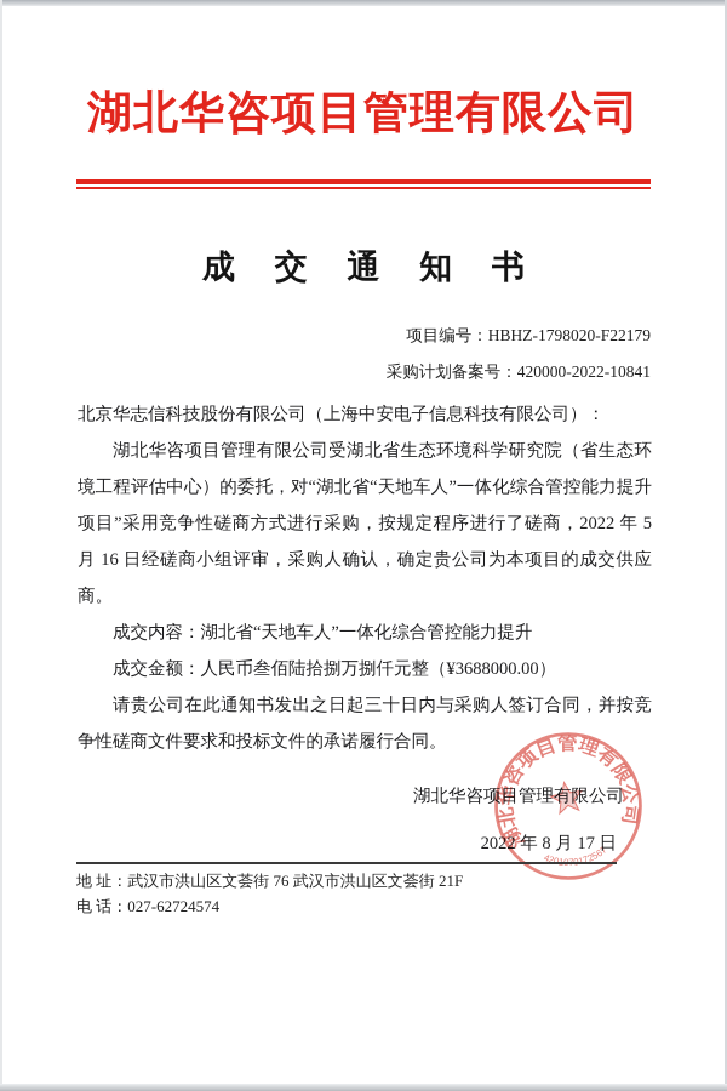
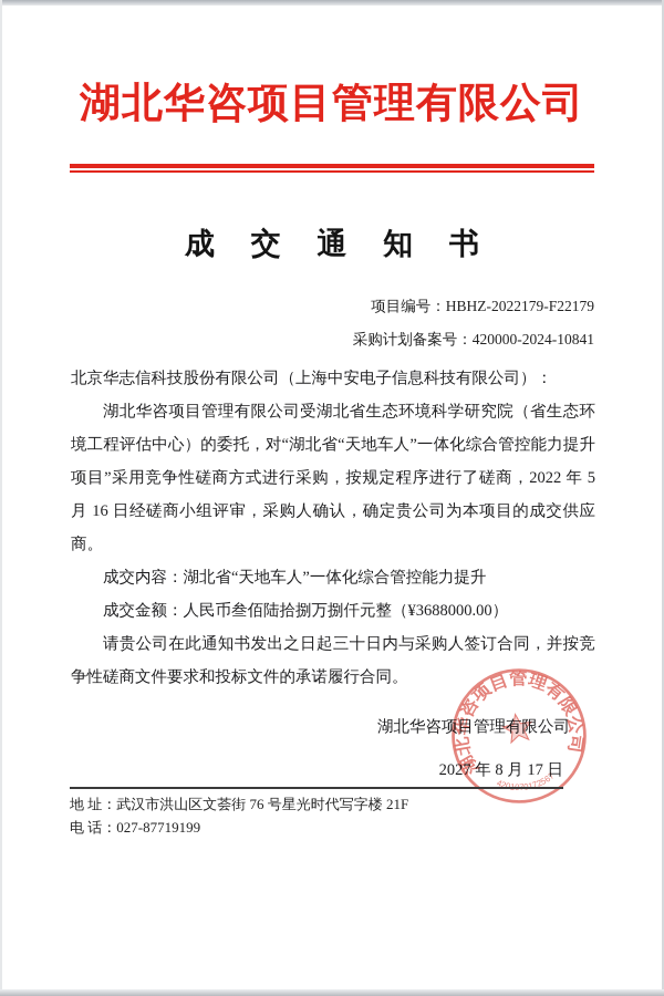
  湖北华咨项目管理有限公司
  成 交 通 知 书
- 项目编号：HBHZ-1798020-F22179
+ 项目编号：HBHZ-2022179-F22179
- 采购计划备案号：420000-2022-10841
+ 采购计划备案号：420000-2024-10841
  北京华志信科技股份有限公司（上海中安电子信息科技有限公司）：
  湖北华咨项目管理有限公司受湖北省生态环境科学研究院（省生态环境工程评估中心）的委托，对“湖北省“天地车人”一体化综合管控能力提升项目”采用竞争性磋商方式进行采购，按规定程序进行了磋商，2022 年 5 月 16 日经磋商小组评审，采购人确认，确定贵公司为本项目的成交供应商。
  成交内容：湖北省“天地车人”一体化综合管控能力提升
  成交金额：人民币叁佰陆拾捌万捌仟元整（¥3688000.00）
  请贵公司在此通知书发出之日起三十日内与采购人签订合同，并按竞争性磋商文件要求和投标文件的承诺履行合同。
  湖北华咨项目管理有限公司
- 2022 年 8 月 17 日
+ 2027 年 8 月 17 日
- 地 址：武汉市洪山区文荟街 76 武汉市洪山区文荟街 21F
+ 地 址：武汉市洪山区文荟街 76 号星光时代写字楼 21F
- 电 话：027-62724574
+ 电 话：027-87719199
